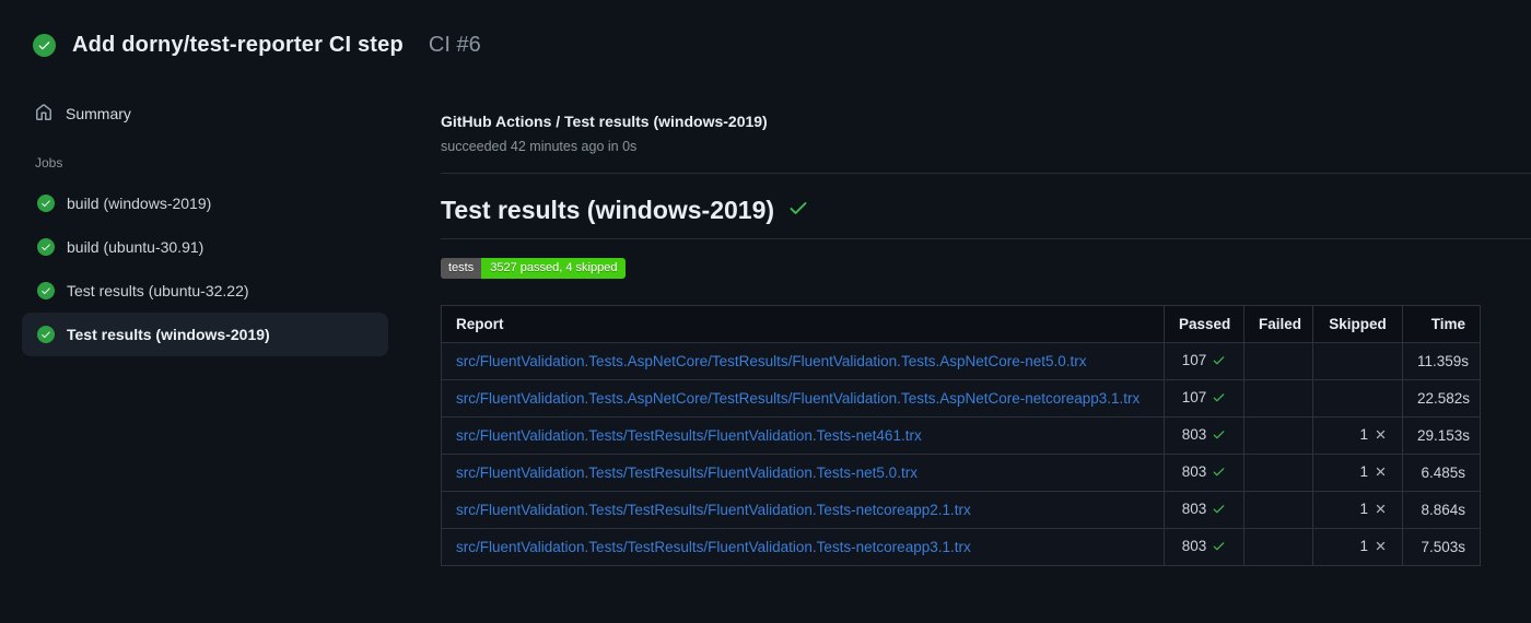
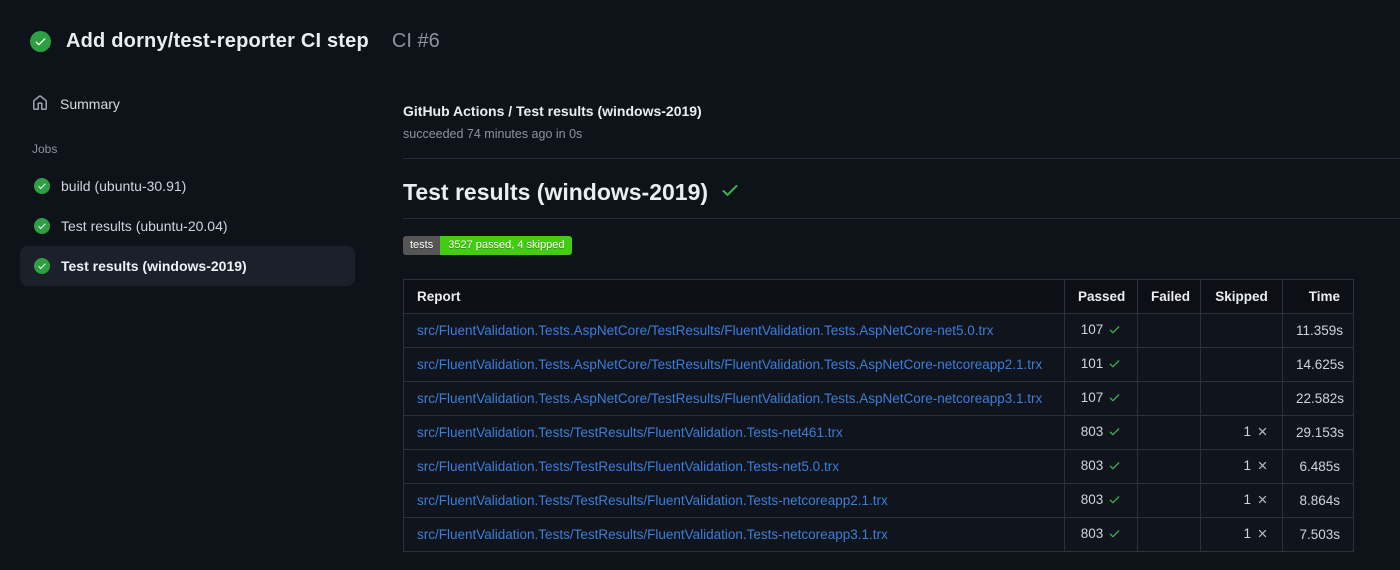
  Add dorny/test-reporter CI step
  CI #6
  Summary
  Jobs
- build (windows-2019)
  build (ubuntu-30.91)
- Test results (ubuntu-32.22)
+ Test results (ubuntu-20.04)
  Test results (windows-2019)
  GitHub Actions / Test results (windows-2019)
- succeeded 42 minutes ago in 0s
+ succeeded 74 minutes ago in 0s
  Test results (windows-2019)
  tests
  3527 passed, 4 skipped
  Report	Passed	Failed	Skipped	Time
  src/FluentValidation.Tests.AspNetCore/TestResults/FluentValidation.Tests.AspNetCore-net5.0.trx	107			11.359s
+ src/FluentValidation.Tests.AspNetCore/TestResults/FluentValidation.Tests.AspNetCore-netcoreapp2.1.trx	101			14.625s
  src/FluentValidation.Tests.AspNetCore/TestResults/FluentValidation.Tests.AspNetCore-netcoreapp3.1.trx	107			22.582s
  src/FluentValidation.Tests/TestResults/FluentValidation.Tests-net461.trx	803		1	29.153s
  src/FluentValidation.Tests/TestResults/FluentValidation.Tests-net5.0.trx	803		1	6.485s
  src/FluentValidation.Tests/TestResults/FluentValidation.Tests-netcoreapp2.1.trx	803		1	8.864s
  src/FluentValidation.Tests/TestResults/FluentValidation.Tests-netcoreapp3.1.trx	803		1	7.503s
